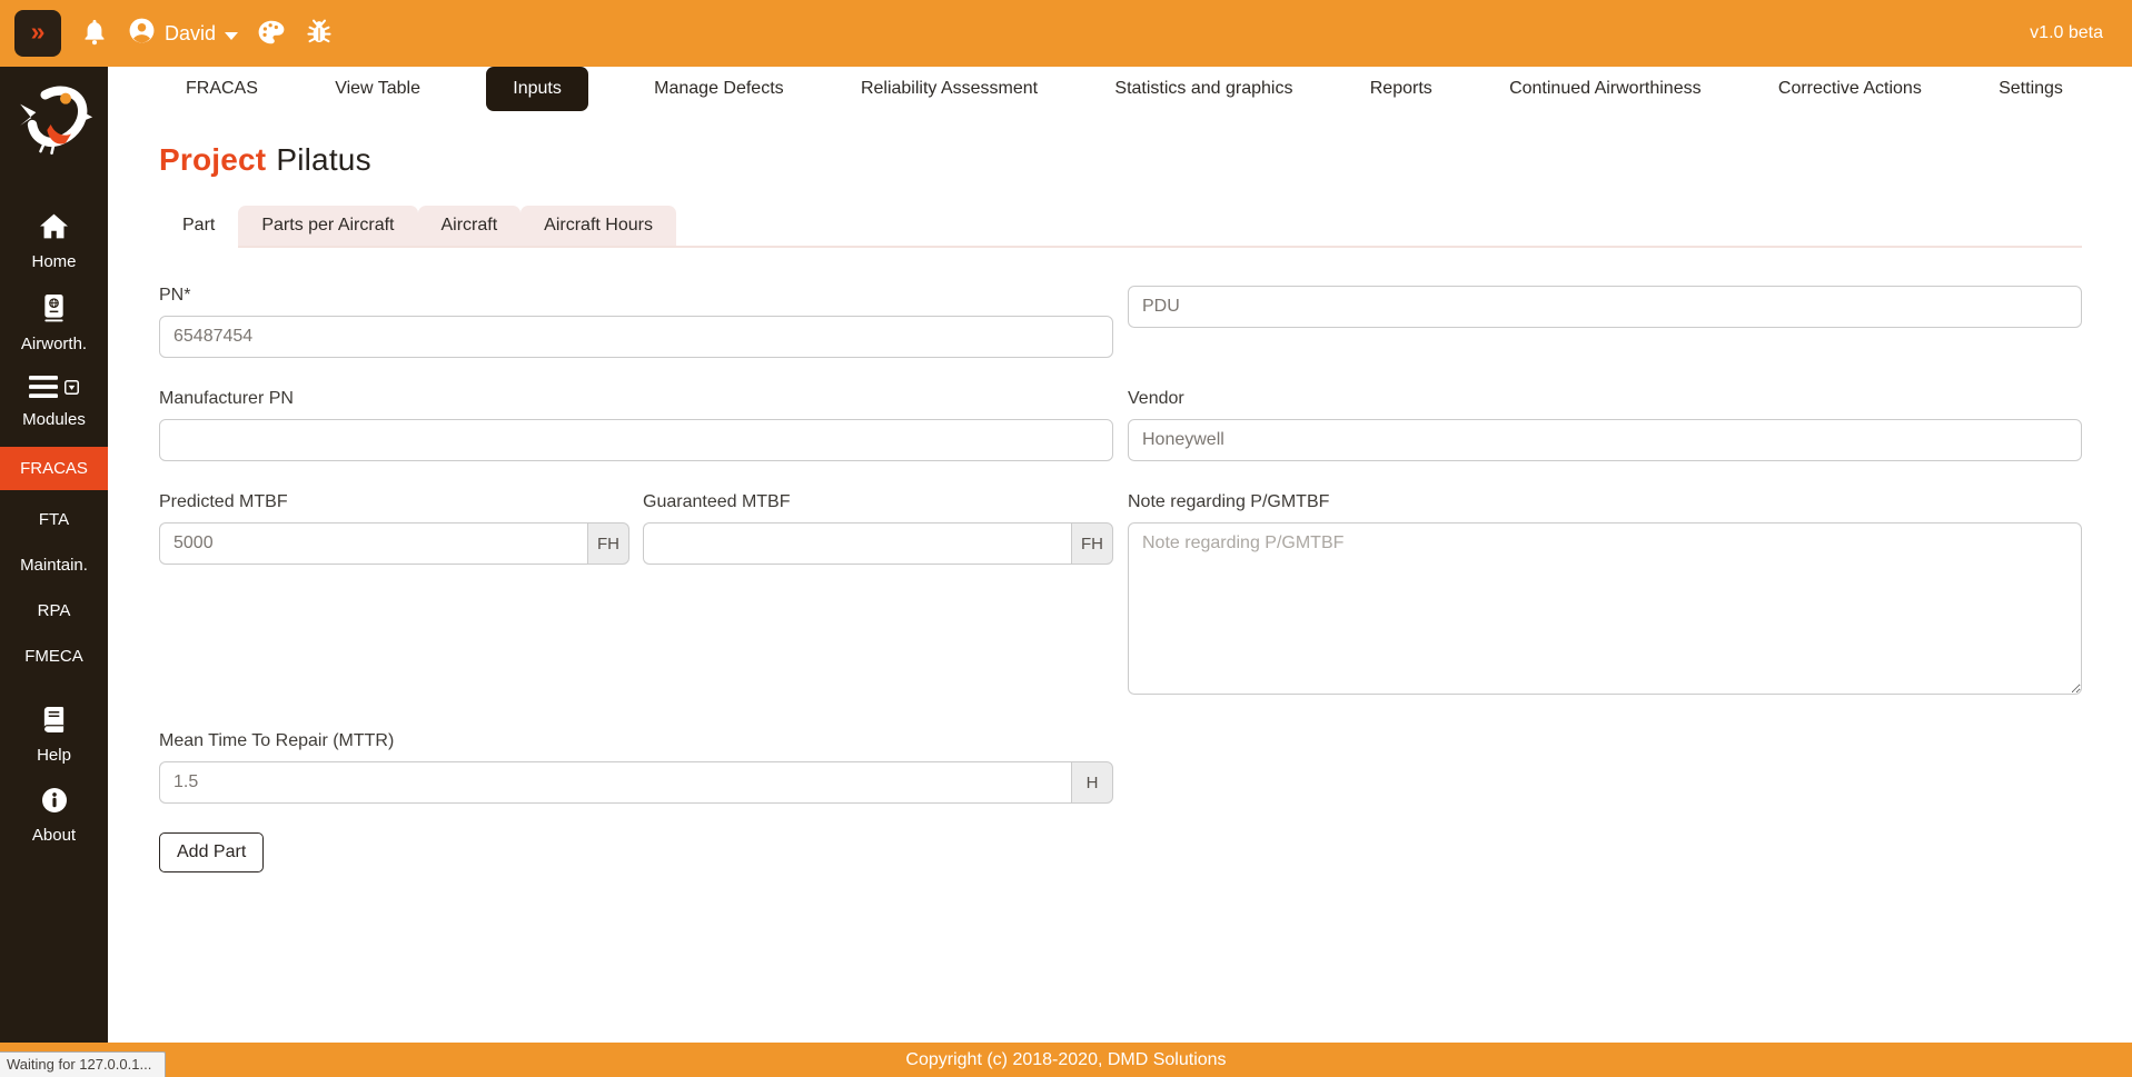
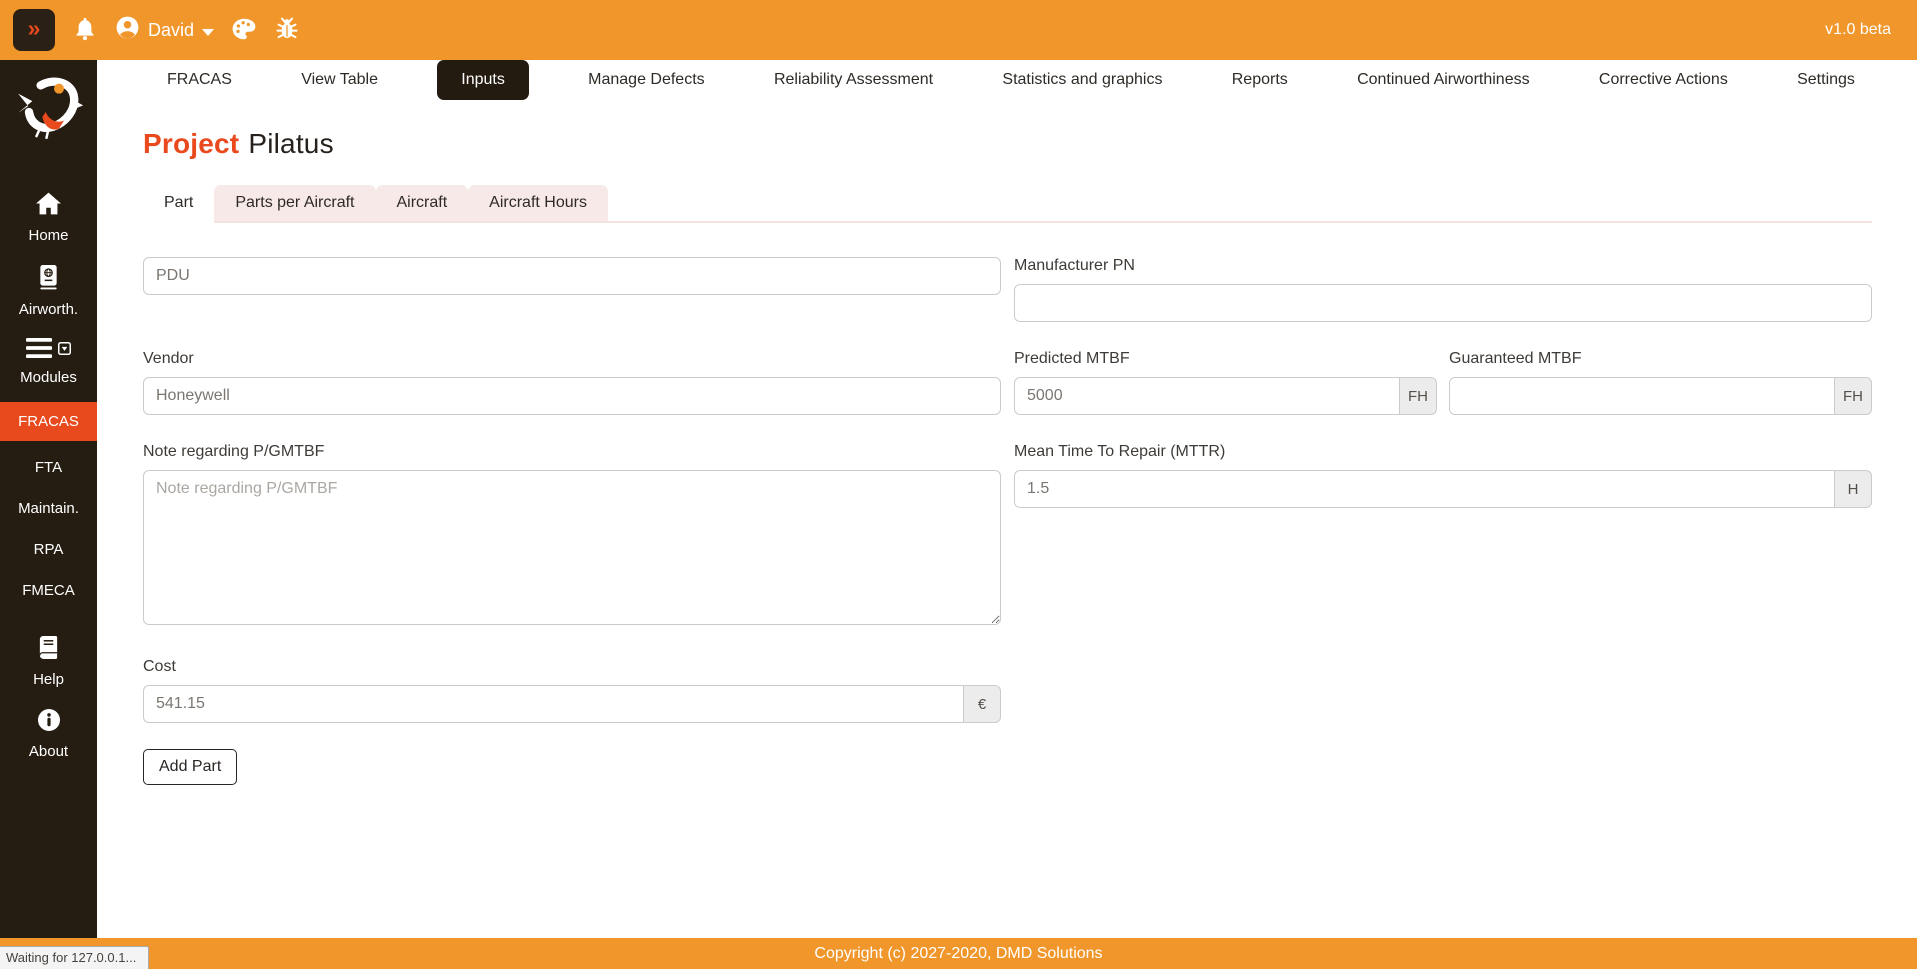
  »
  David
  v1.0 beta
  Home
  Airworth.
  Modules
  FRACAS
  FTA
  Maintain.
  RPA
  FMECA
  Help
  About
  FRACAS
  View Table
  Inputs
  Manage Defects
  Reliability Assessment
  Statistics and graphics
  Reports
  Continued Airworthiness
  Corrective Actions
  Settings
  Project Pilatus
  Part
  Parts per Aircraft
  Aircraft
  Aircraft Hours
- PN*
- 65487454
  PDU
  Manufacturer PN
  Vendor
  Honeywell
  Predicted MTBF
  5000
  FH
  Guaranteed MTBF
  FH
  Note regarding P/GMTBF
  Note regarding P/GMTBF
  Mean Time To Repair (MTTR)
  1.5
  H
+ Cost
+ 541.15
+ €
  Add Part
- Copyright (c) 2018-2020, DMD Solutions
+ Copyright (c) 2027-2020, DMD Solutions
  Waiting for 127.0.0.1...
